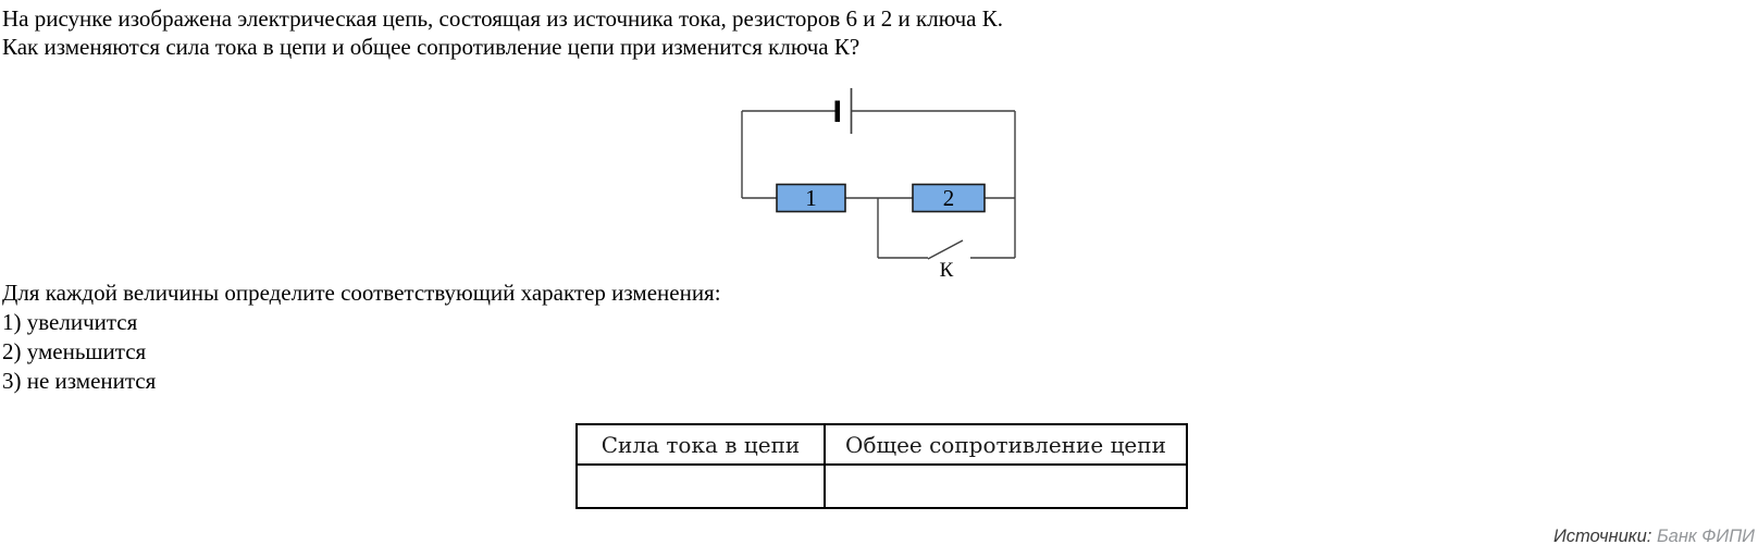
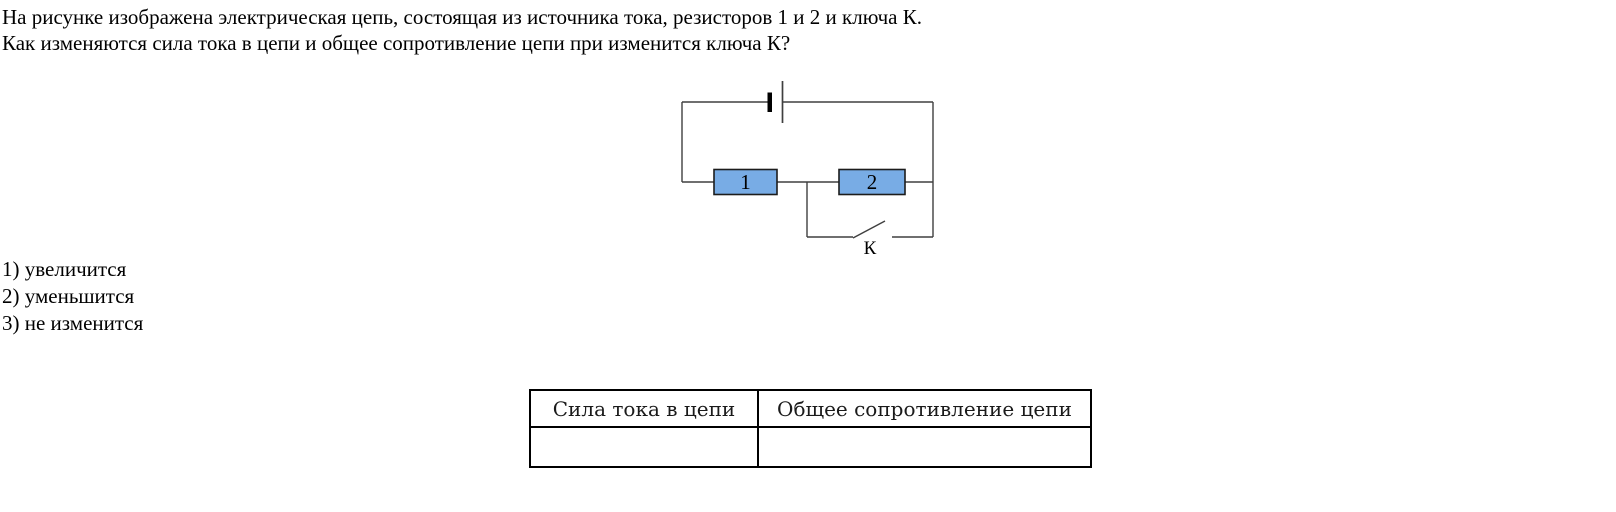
- На рисунке изображена электрическая цепь, состоящая из источника тока, резисторов 6 и 2 и ключа К.
+ На рисунке изображена электрическая цепь, состоящая из источника тока, резисторов 1 и 2 и ключа К.
  Как изменяются сила тока в цепи и общее сопротивление цепи при изменится ключа К?
  1
  2
  К
- Для каждой величины определите соответствующий характер изменения:
  1) увеличится
  2) уменьшится
  3) не изменится
  Сила тока в цепи	Общее сопротивление цепи
- Источники: Банк ФИПИ
